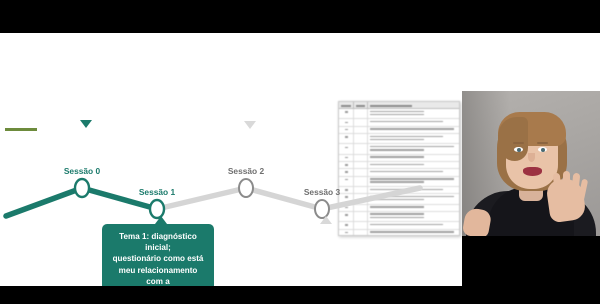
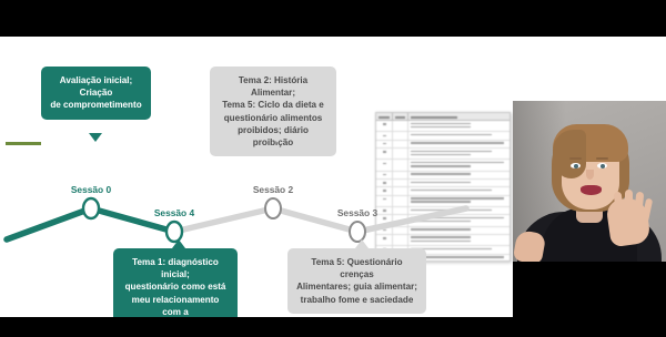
  Sessão 0
- Sessão 1
+ Sessão 4
  Sessão 2
  Sessão 3
+ Avaliação inicial; Criação
+ de comprometimento
+ Tema 2: História Alimentar;
+ Tema 5: Ciclo da dieta e
+ questionário alimentos
+ proibidos; diário proibição
  Tema 1: diagnóstico inicial;
  questionário como está
  meu relacionamento com a
+ Tema 5: Questionário crenças
+ Alimentares; guia alimentar;
+ trabalho fome e saciedade
